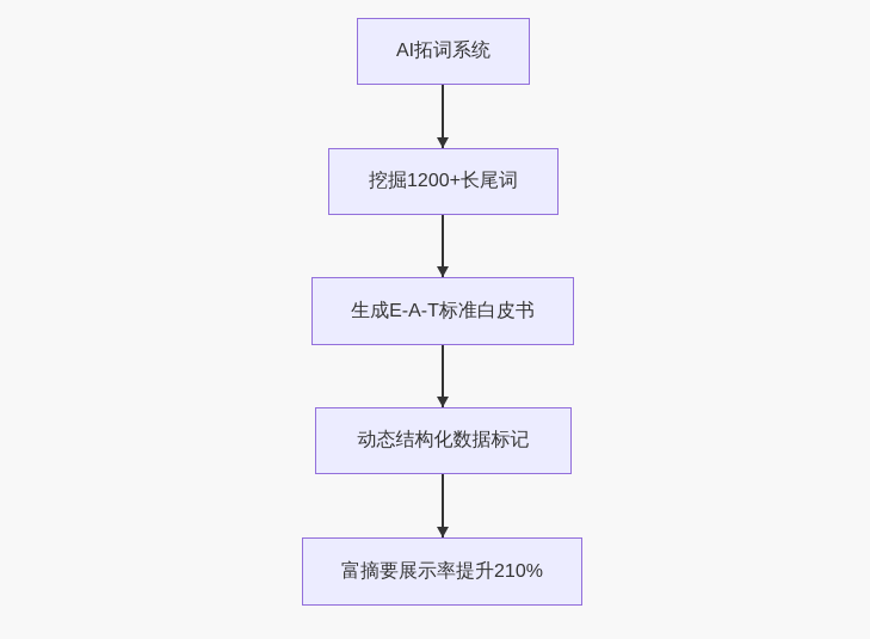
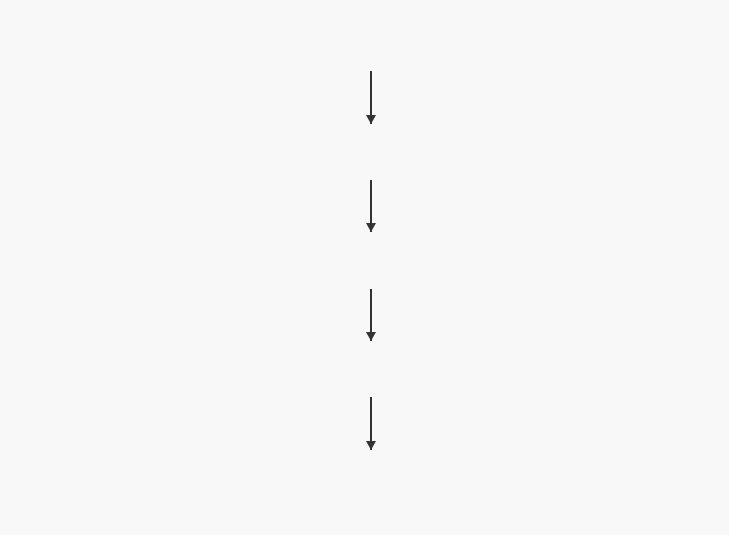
- AI拓词系统
- 挖掘1200+长尾词
- 生成E-A-T标准白皮书
- 动态结构化数据标记
- 富摘要展示率提升210%
